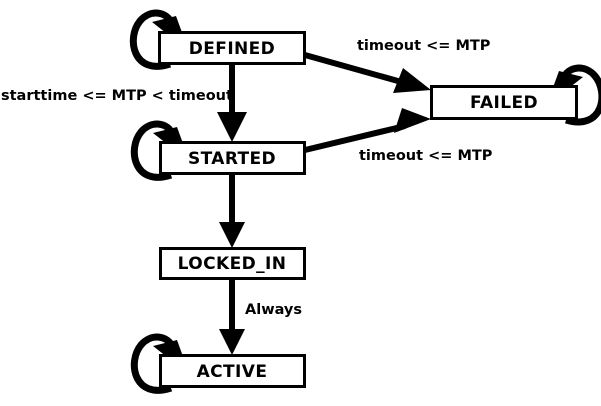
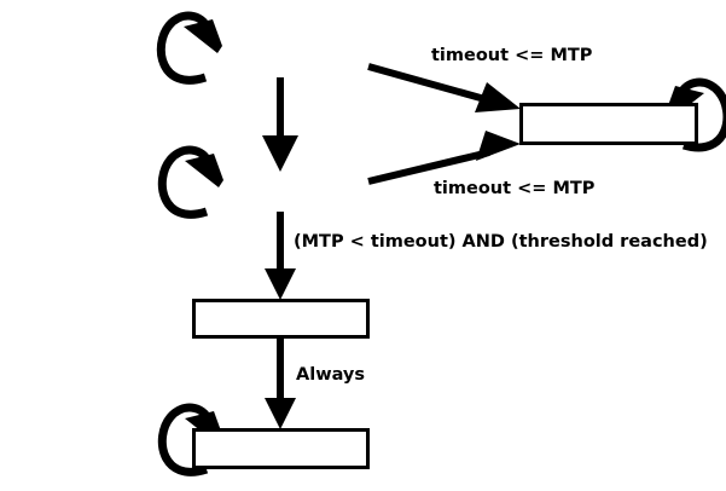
- DEFINED
- FAILED
- STARTED
- LOCKED_IN
- ACTIVE
  timeout <= MTP
- starttime <= MTP < timeout
  timeout <= MTP
+ (MTP < timeout) AND (threshold reached)
  Always
